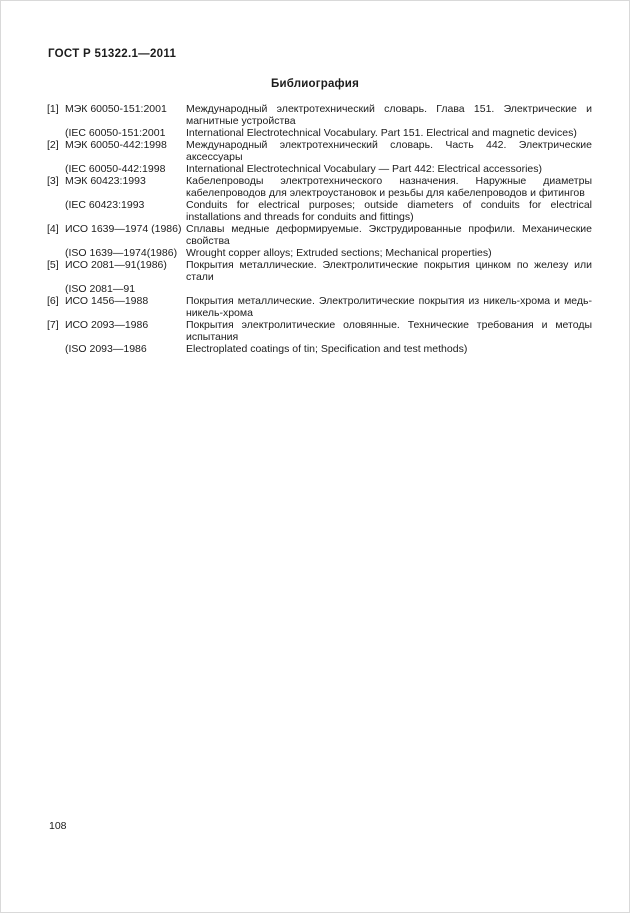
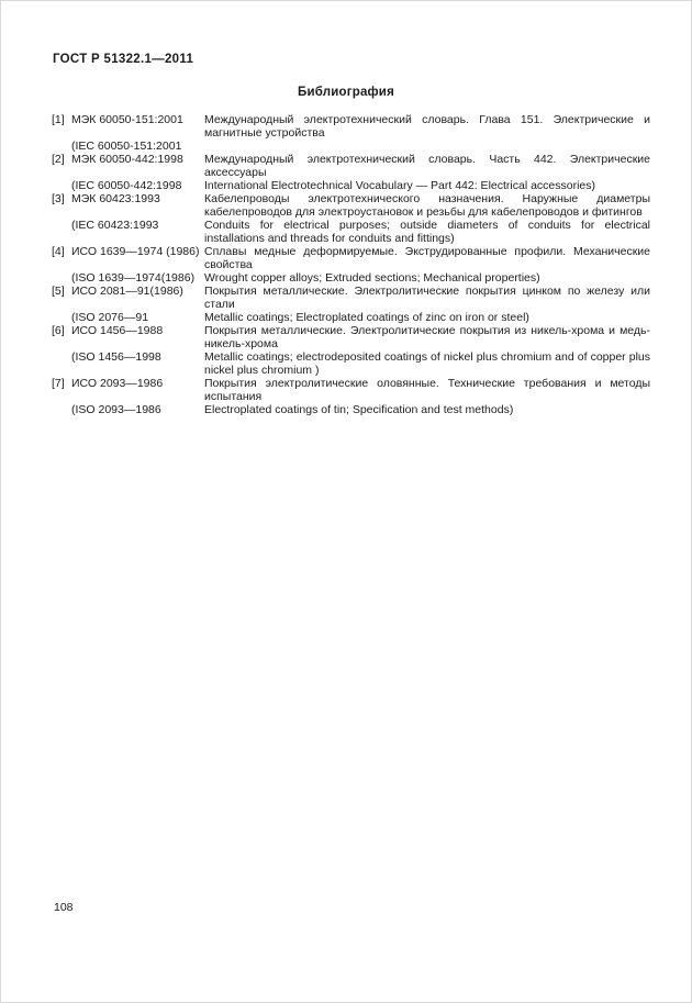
  ГОСТ Р 51322.1—2011
  Библиография
  [1]
  МЭК 60050-151:2001
  Международный электротехнический словарь. Глава 151. Электрические и магнитные устройства
  (IEC 60050-151:2001
- International Electrotechnical Vocabulary. Part 151. Electrical and magnetic devices)
  [2]
  МЭК 60050-442:1998
  Международный электротехнический словарь. Часть 442. Электрические аксессуары
  (IEC 60050-442:1998
  International Electrotechnical Vocabulary — Part 442: Electrical accessories)
  [3]
  МЭК 60423:1993
  Кабелепроводы электротехнического назначения. Наружные диаметры кабелепроводов для электроустановок и резьбы для кабелепроводов и фитингов
  (IEC 60423:1993
  Conduits for electrical purposes; outside diameters of conduits for electrical installations and threads for conduits and fittings)
  [4]
  ИСО 1639—1974 (1986)
  Сплавы медные деформируемые. Экструдированные профили. Механические свойства
  (ISO 1639—1974(1986)
  Wrought copper alloys; Extruded sections; Mechanical properties)
  [5]
  ИСО 2081—91(1986)
  Покрытия металлические. Электролитические покрытия цинком по железу или стали
- (ISO 2081—91
+ (ISO 2076—91
+ Metallic coatings; Electroplated coatings of zinc on iron or steel)
  [6]
  ИСО 1456—1988
  Покрытия металлические. Электролитические покрытия из никель-хрома и медь-никель-хрома
+ (ISO 1456—1998
+ Metallic coatings; electrodeposited coatings of nickel plus chromium and of copper plus nickel plus chromium )
  [7]
  ИСО 2093—1986
  Покрытия электролитические оловянные. Технические требования и методы испытания
  (ISO 2093—1986
  Electroplated coatings of tin; Specification and test methods)
  108
